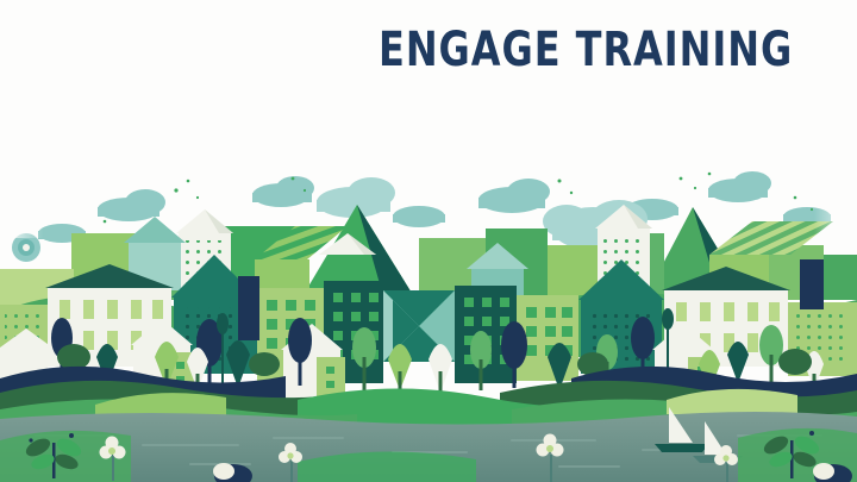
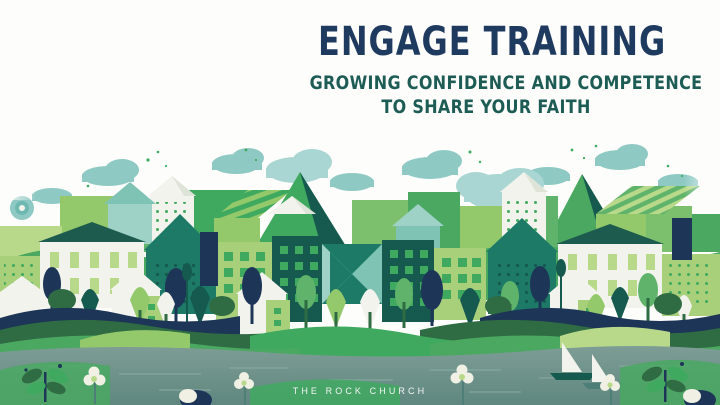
  ENGAGE TRAINING
+ GROWING CONFIDENCE AND COMPETENCE
+ TO SHARE YOUR FAITH
+ THE ROCK CHURCH
